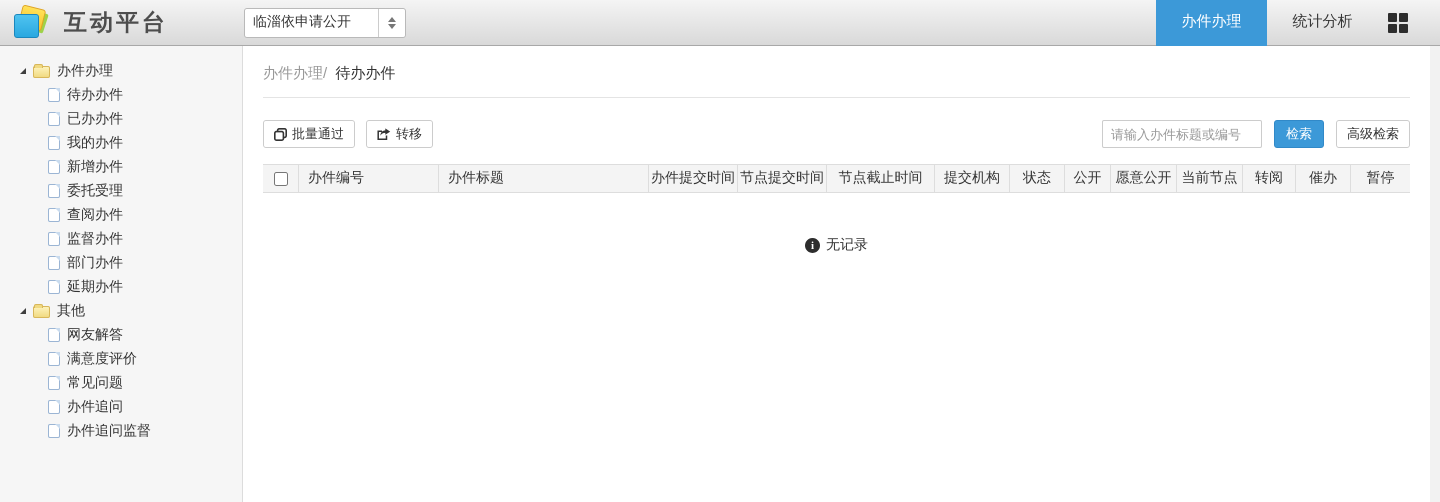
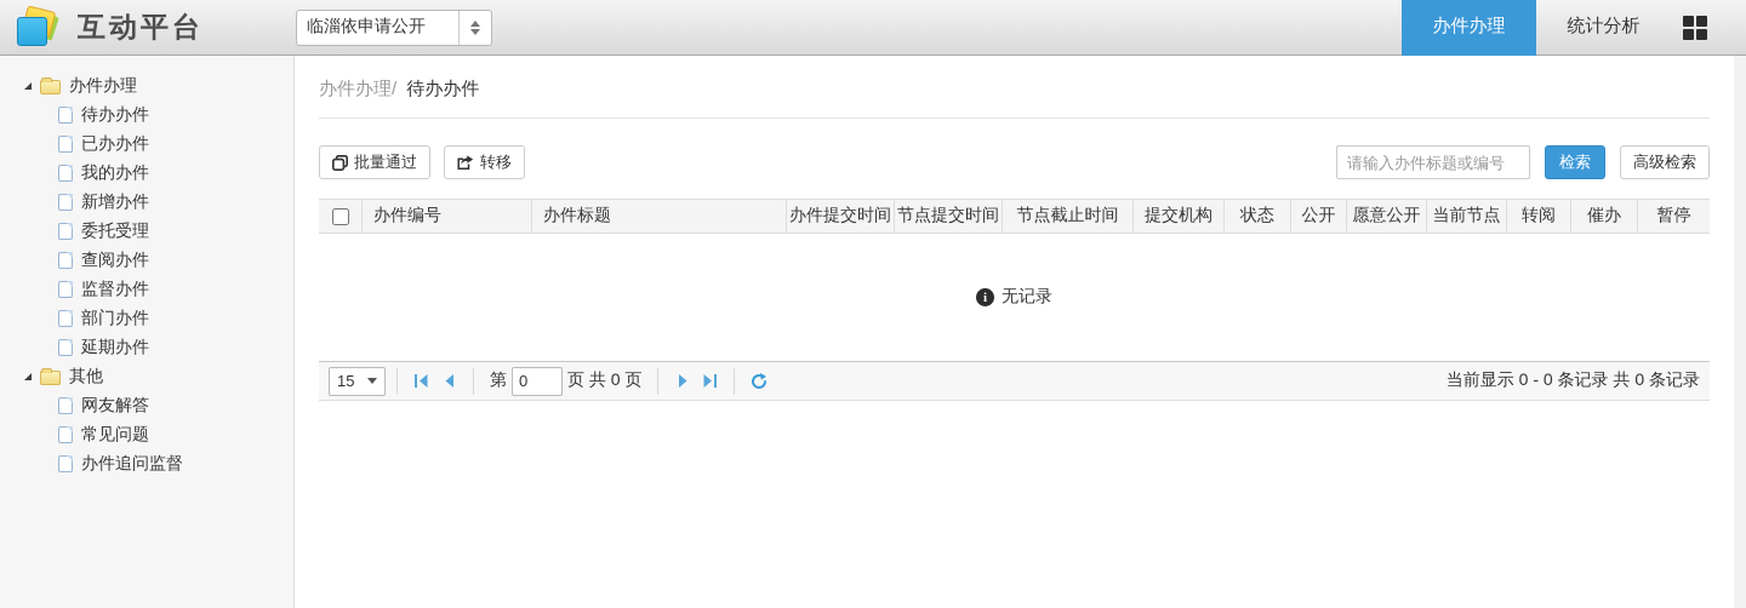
  互动平台
  临淄依申请公开
  办件办理
  统计分析
  办件办理
  待办办件
  已办办件
  我的办件
  新增办件
  委托受理
  查阅办件
  监督办件
  部门办件
  延期办件
  其他
  网友解答
- 满意度评价
  常见问题
- 办件追问
  办件追问监督
  办件办理/ 待办办件
  批量通过
  转移
  请输入办件标题或编号
  检索
  高级检索
  办件编号
  办件标题
  办件提交时间
  节点提交时间
  节点截止时间
  提交机构
  状态
  公开
  愿意公开
  当前节点
  转阅
  催办
  暂停
  i
  无记录
+ 15
+ 第
+ 0
+ 页 共 0 页
+ 当前显示 0 - 0 条记录 共 0 条记录
